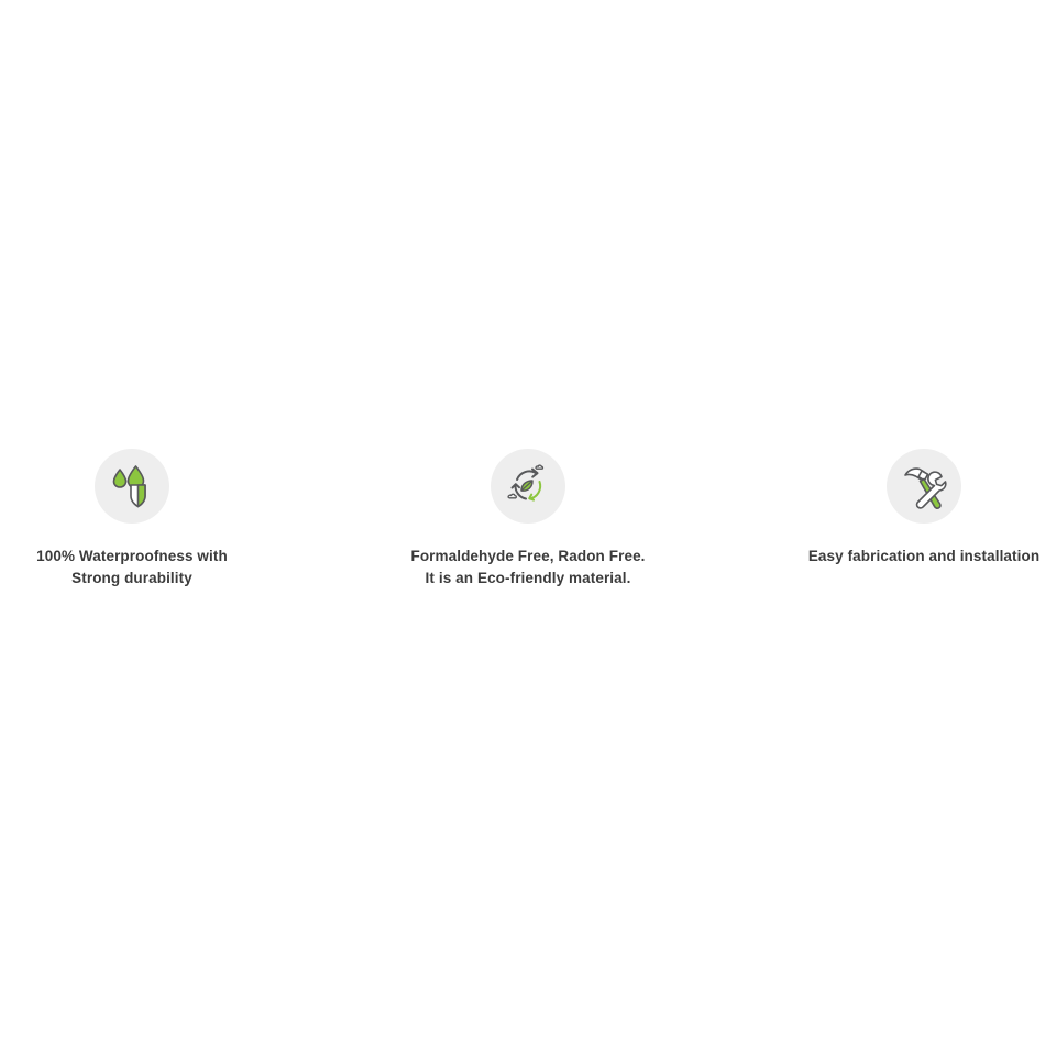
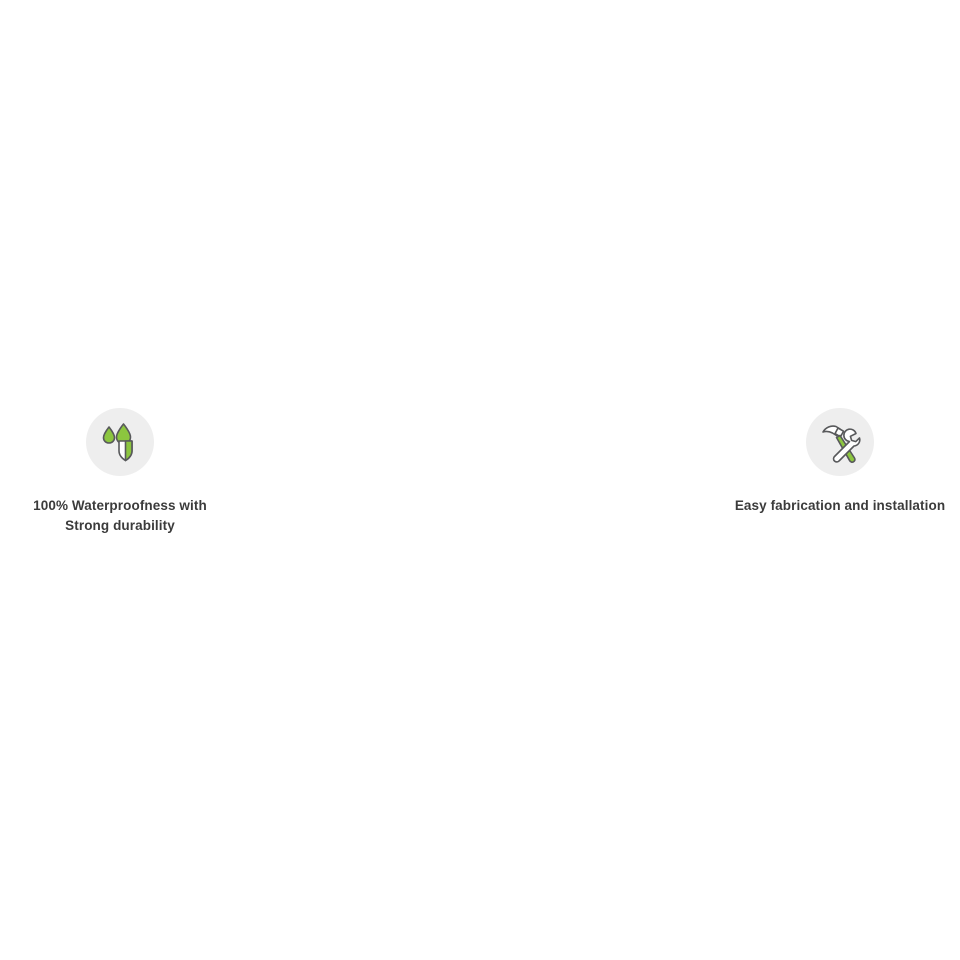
  100% Waterproofness with
  Strong durability
- Formaldehyde Free, Radon Free.
- It is an Eco-friendly material.
  Easy fabrication and installation
